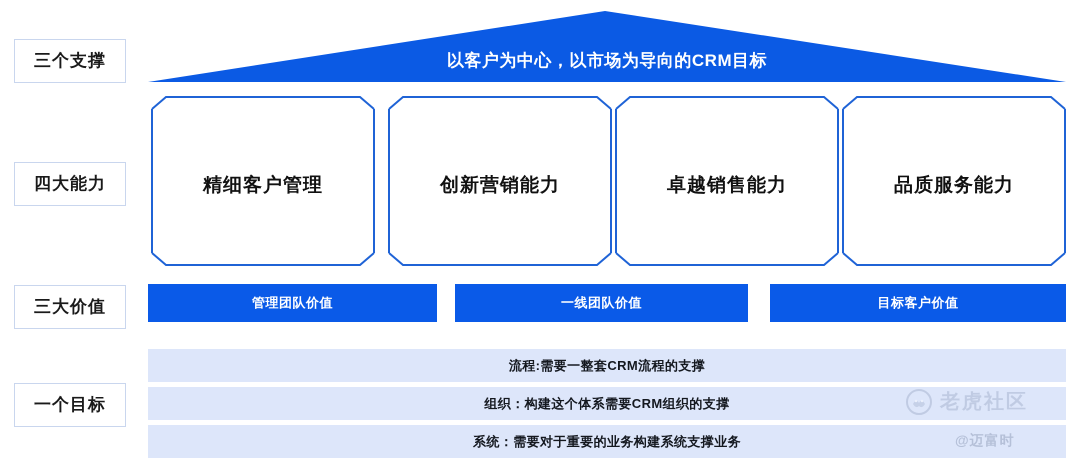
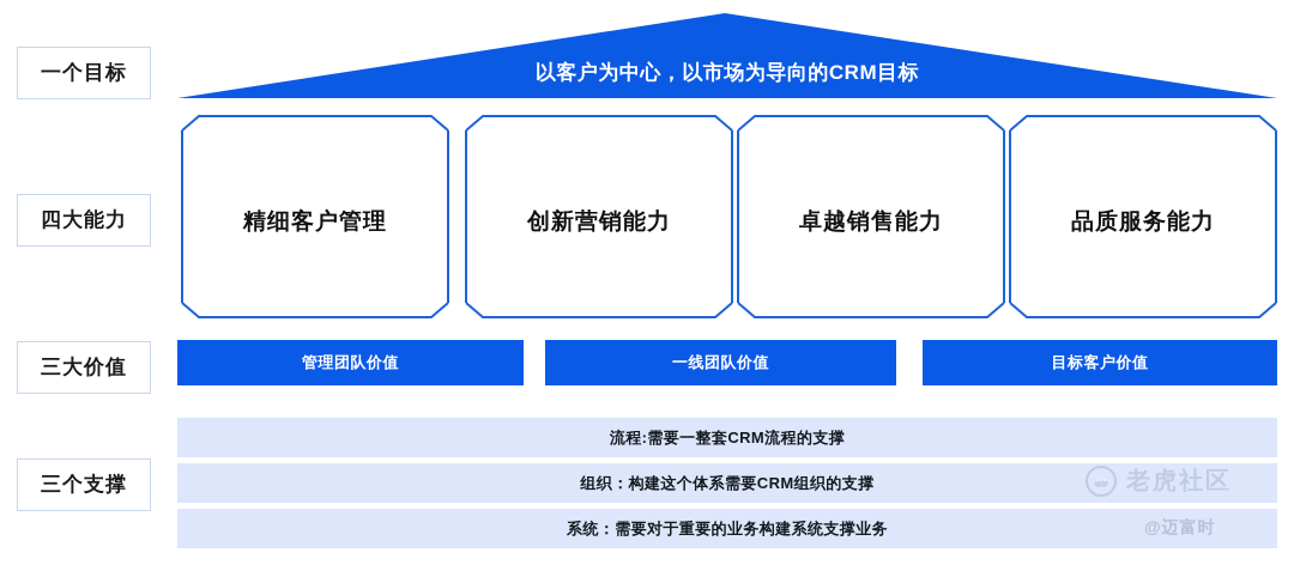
- 三个支撑
+ 一个目标
  四大能力
  三大价值
- 一个目标
+ 三个支撑
  以客户为中心，以市场为导向的CRM目标
  精细客户管理
  创新营销能力
  卓越销售能力
  品质服务能力
  管理团队价值
  一线团队价值
  目标客户价值
  流程:需要一整套CRM流程的支撑
  组织：构建这个体系需要CRM组织的支撑
  系统：需要对于重要的业务构建系统支撑业务
  老虎社区
  @迈富时
